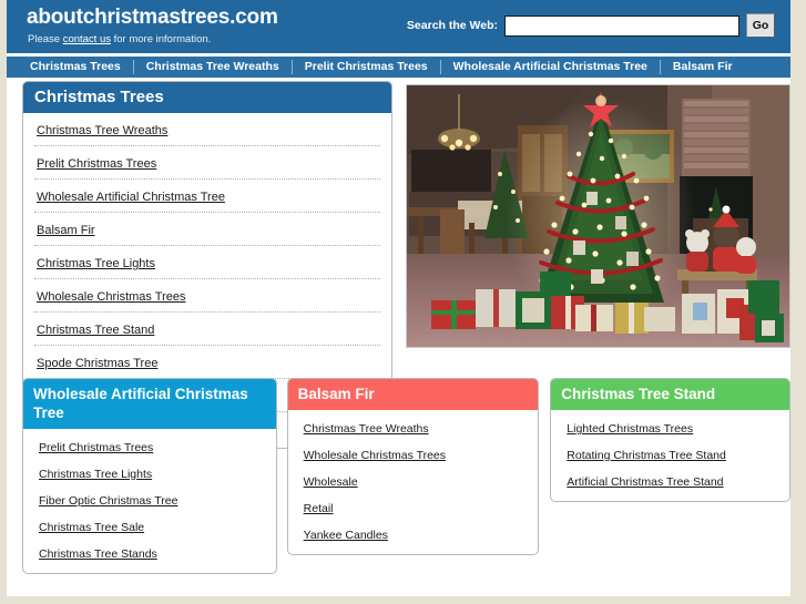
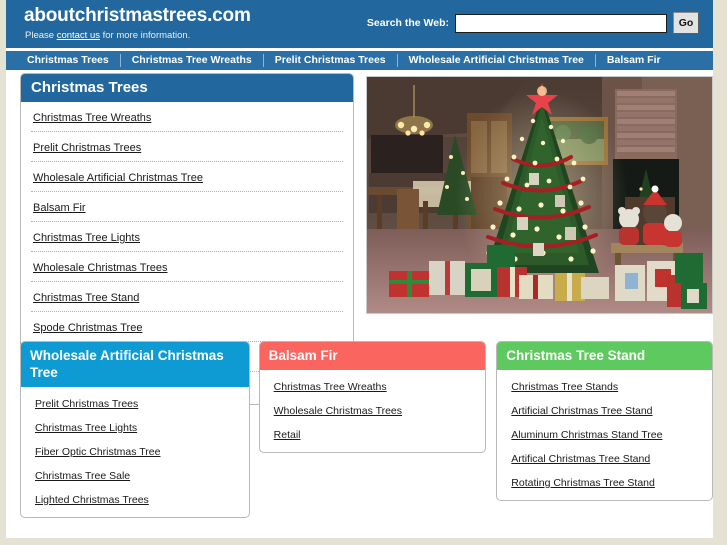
  aboutchristmastrees.com
  Please contact us for more information.
  Search the Web:
  Go
  Christmas Trees
  Christmas Tree Wreaths
  Prelit Christmas Trees
  Wholesale Artificial Christmas Tree
  Balsam Fir
  Christmas Trees
  Christmas Tree Wreaths
  Prelit Christmas Trees
  Wholesale Artificial Christmas Tree
  Balsam Fir
  Christmas Tree Lights
  Wholesale Christmas Trees
  Christmas Tree Stand
  Spode Christmas Tree
  Wholesale Artificial Christmas Tree
  Prelit Christmas Trees
  Christmas Tree Lights
  Fiber Optic Christmas Tree
  Christmas Tree Sale
- Christmas Tree Stands
+ Lighted Christmas Trees
  Balsam Fir
  Christmas Tree Wreaths
  Wholesale Christmas Trees
- Wholesale
  Retail
- Yankee Candles
  Christmas Tree Stand
- Lighted Christmas Trees
+ Christmas Tree Stands
- Rotating Christmas Tree Stand
+ Artificial Christmas Tree Stand
+ Aluminum Christmas Stand Tree
+ Artifical Christmas Tree Stand
- Artificial Christmas Tree Stand
+ Rotating Christmas Tree Stand
